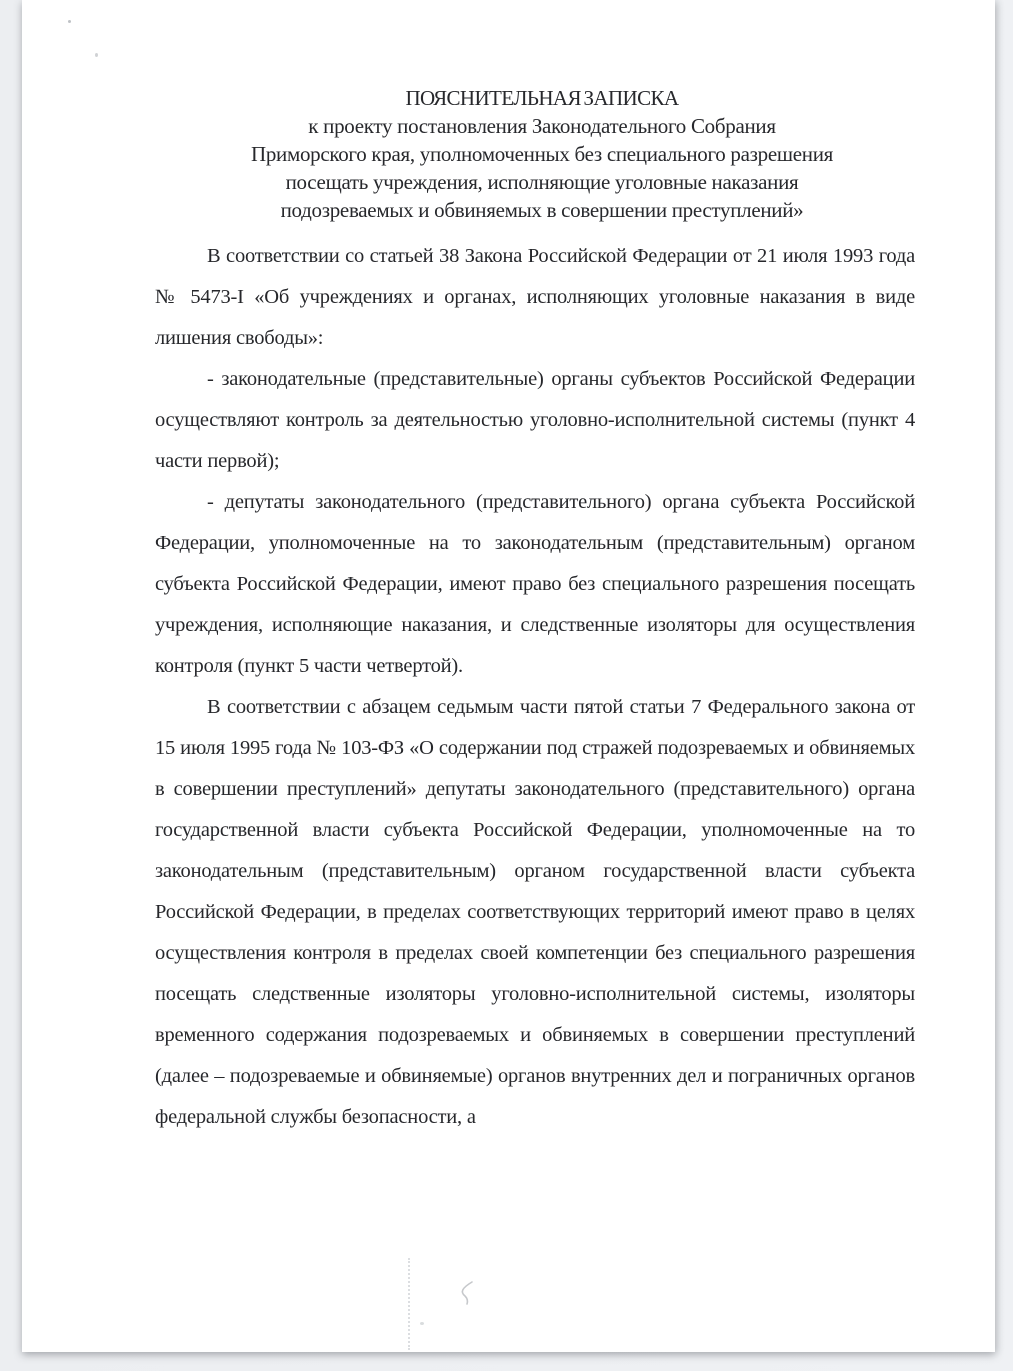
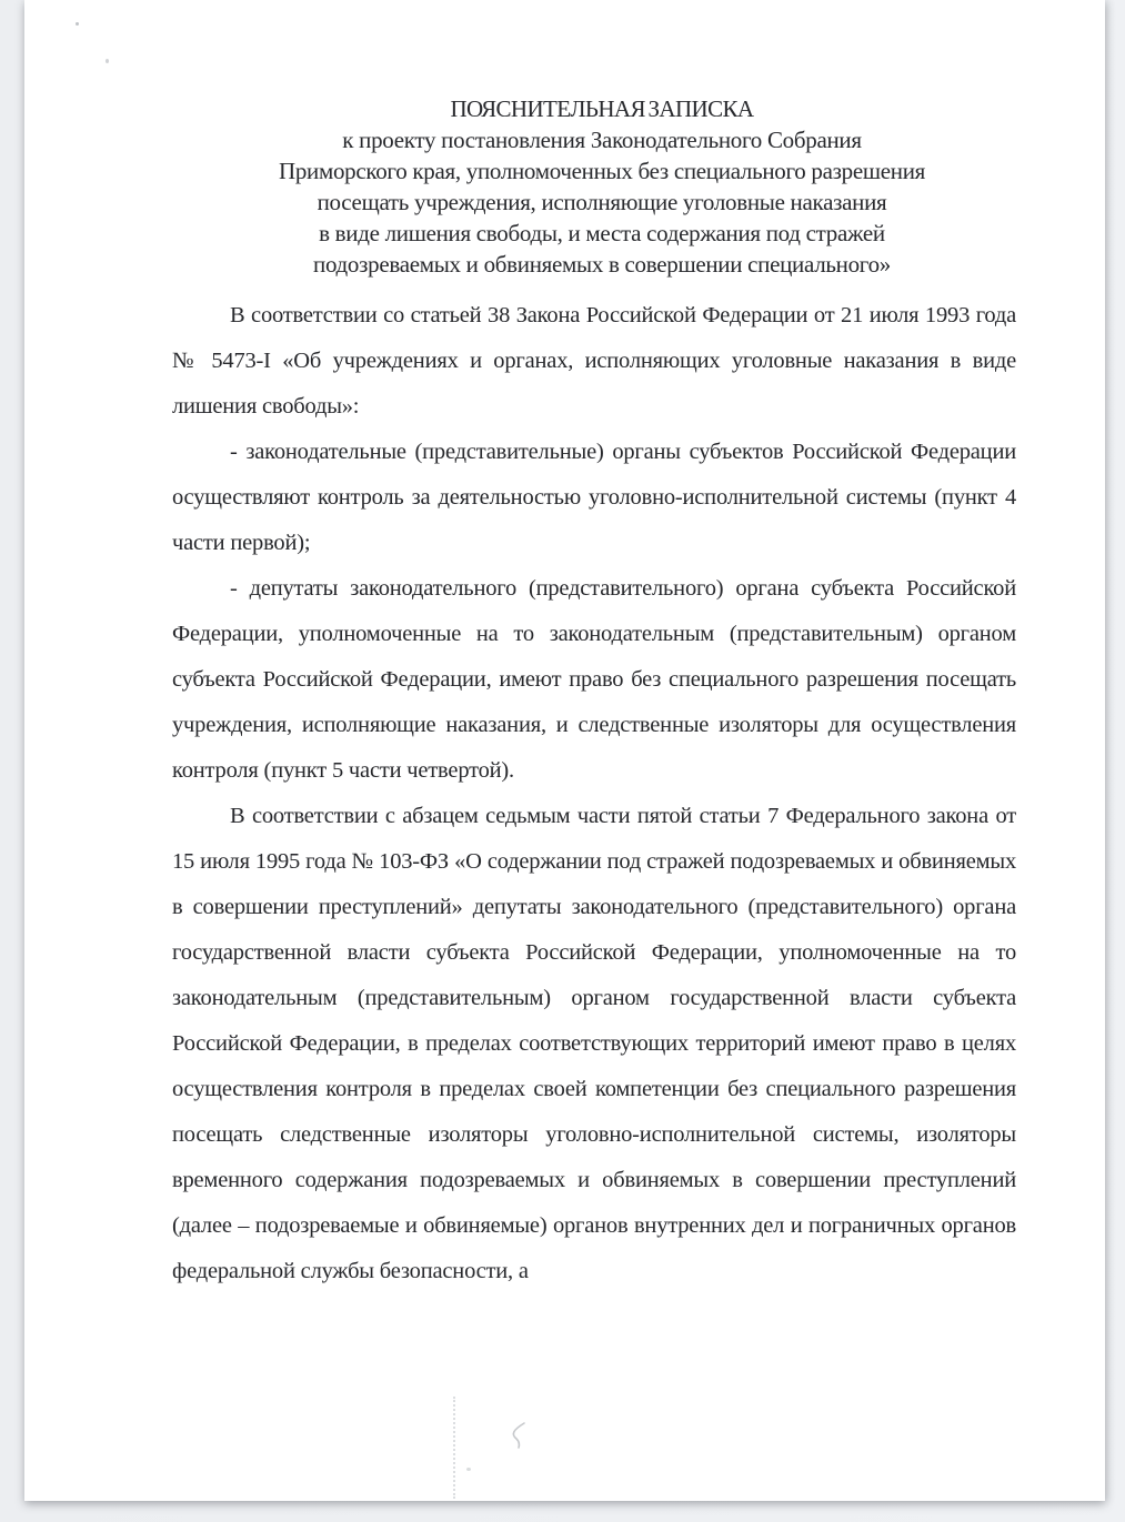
  ПОЯСНИТЕЛЬНАЯ ЗАПИСКА
  к проекту постановления Законодательного Собрания
  Приморского края, уполномоченных без специального разрешения
  посещать учреждения, исполняющие уголовные наказания
+ в виде лишения свободы, и места содержания под стражей
- подозреваемых и обвиняемых в совершении преступлений»
+ подозреваемых и обвиняемых в совершении специального»
  В соответствии со статьей 38 Закона Российской Федерации от 21 июля 1993 года № 5473-I «Об учреждениях и органах, исполняющих уголовные наказания в виде лишения свободы»:
  - законодательные (представительные) органы субъектов Российской Федерации осуществляют контроль за деятельностью уголовно-исполнительной системы (пункт 4 части первой);
  - депутаты законодательного (представительного) органа субъекта Российской Федерации, уполномоченные на то законодательным (представительным) органом субъекта Российской Федерации, имеют право без специального разрешения посещать учреждения, исполняющие наказания, и следственные изоляторы для осуществления контроля (пункт 5 части четвертой).
  В соответствии с абзацем седьмым части пятой статьи 7 Федерального закона от 15 июля 1995 года № 103-ФЗ «О содержании под стражей подозреваемых и обвиняемых в совершении преступлений» депутаты законодательного (представительного) органа государственной власти субъекта Российской Федерации, уполномоченные на то законодательным (представительным) органом государственной власти субъекта Российской Федерации, в пределах соответствующих территорий имеют право в целях осуществления контроля в пределах своей компетенции без специального разрешения посещать следственные изоляторы уголовно-исполнительной системы, изоляторы временного содержания подозреваемых и обвиняемых в совершении преступлений (далее – подозреваемые и обвиняемые) органов внутренних дел и пограничных органов федеральной службы безопасности, а
